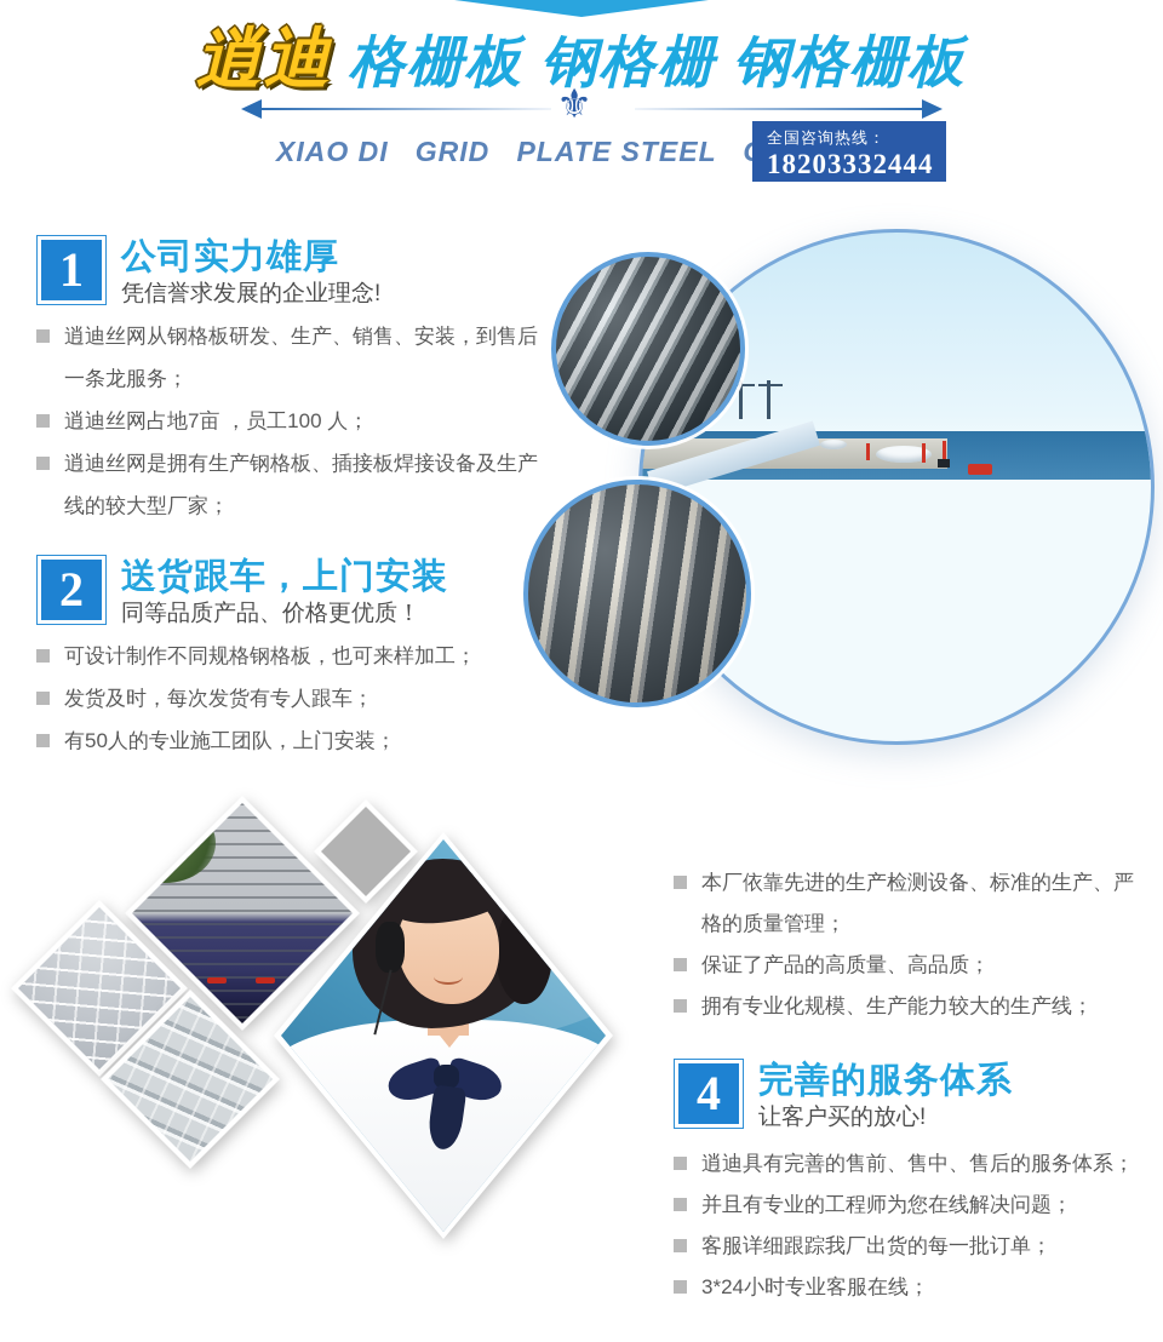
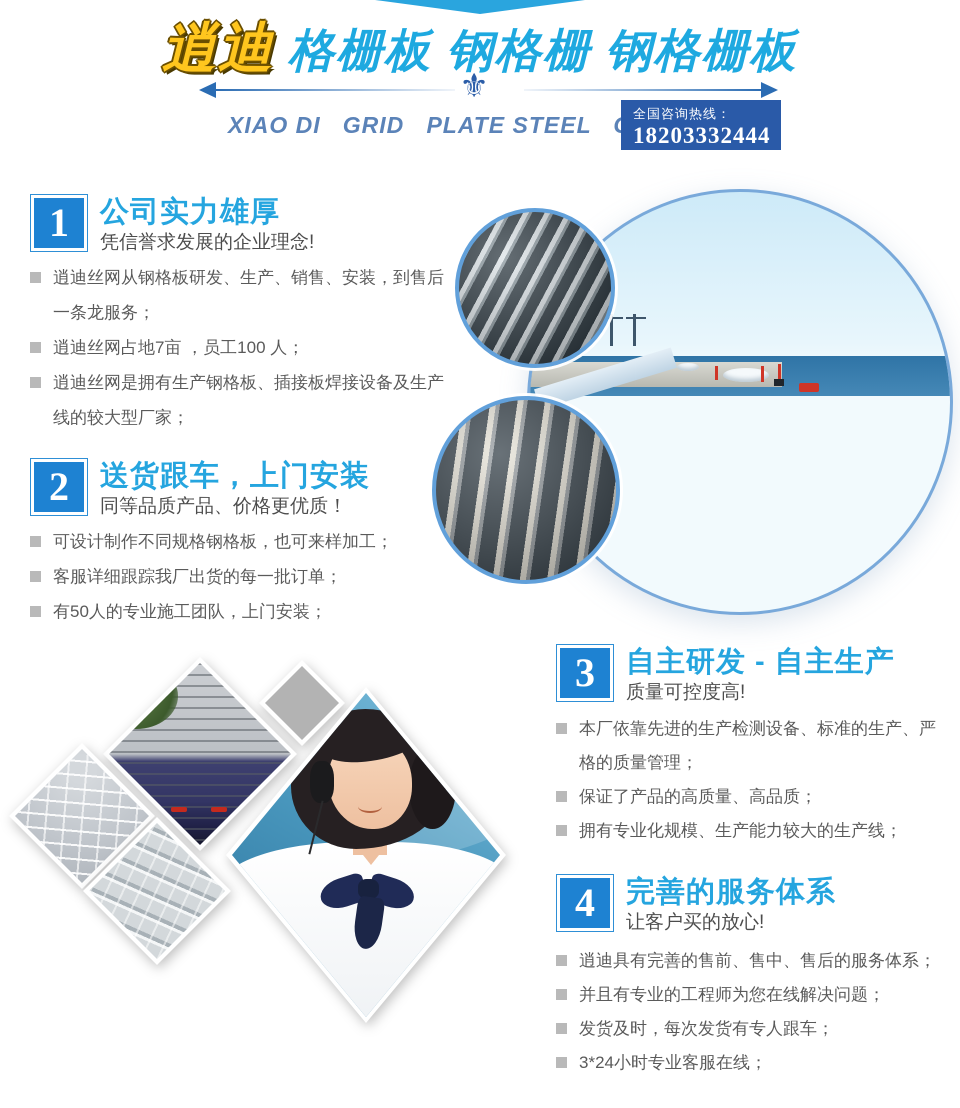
  逍迪 格栅板 钢格栅 钢格栅板
  ⚜
  XIAO DI GRID PLATE STEEL
  全国咨询热线：
  18203332444
  1
  公司实力雄厚
  凭信誉求发展的企业理念!
  逍迪丝网从钢格板研发、生产、销售、安装，到售后一条龙服务；
  逍迪丝网占地7亩 ，员工100 人；
  逍迪丝网是拥有生产钢格板、插接板焊接设备及生产线的较大型厂家；
  2
  送货跟车，上门安装
  同等品质产品、价格更优质！
  可设计制作不同规格钢格板，也可来样加工；
- 发货及时，每次发货有专人跟车；
+ 客服详细跟踪我厂出货的每一批订单；
  有50人的专业施工团队，上门安装；
+ 3
+ 自主研发 - 自主生产
+ 质量可控度高!
  本厂依靠先进的生产检测设备、标准的生产、严格的质量管理；
  保证了产品的高质量、高品质；
  拥有专业化规模、生产能力较大的生产线；
  4
  完善的服务体系
  让客户买的放心!
  逍迪具有完善的售前、售中、售后的服务体系；
  并且有专业的工程师为您在线解决问题；
- 客服详细跟踪我厂出货的每一批订单；
+ 发货及时，每次发货有专人跟车；
  3*24小时专业客服在线；
